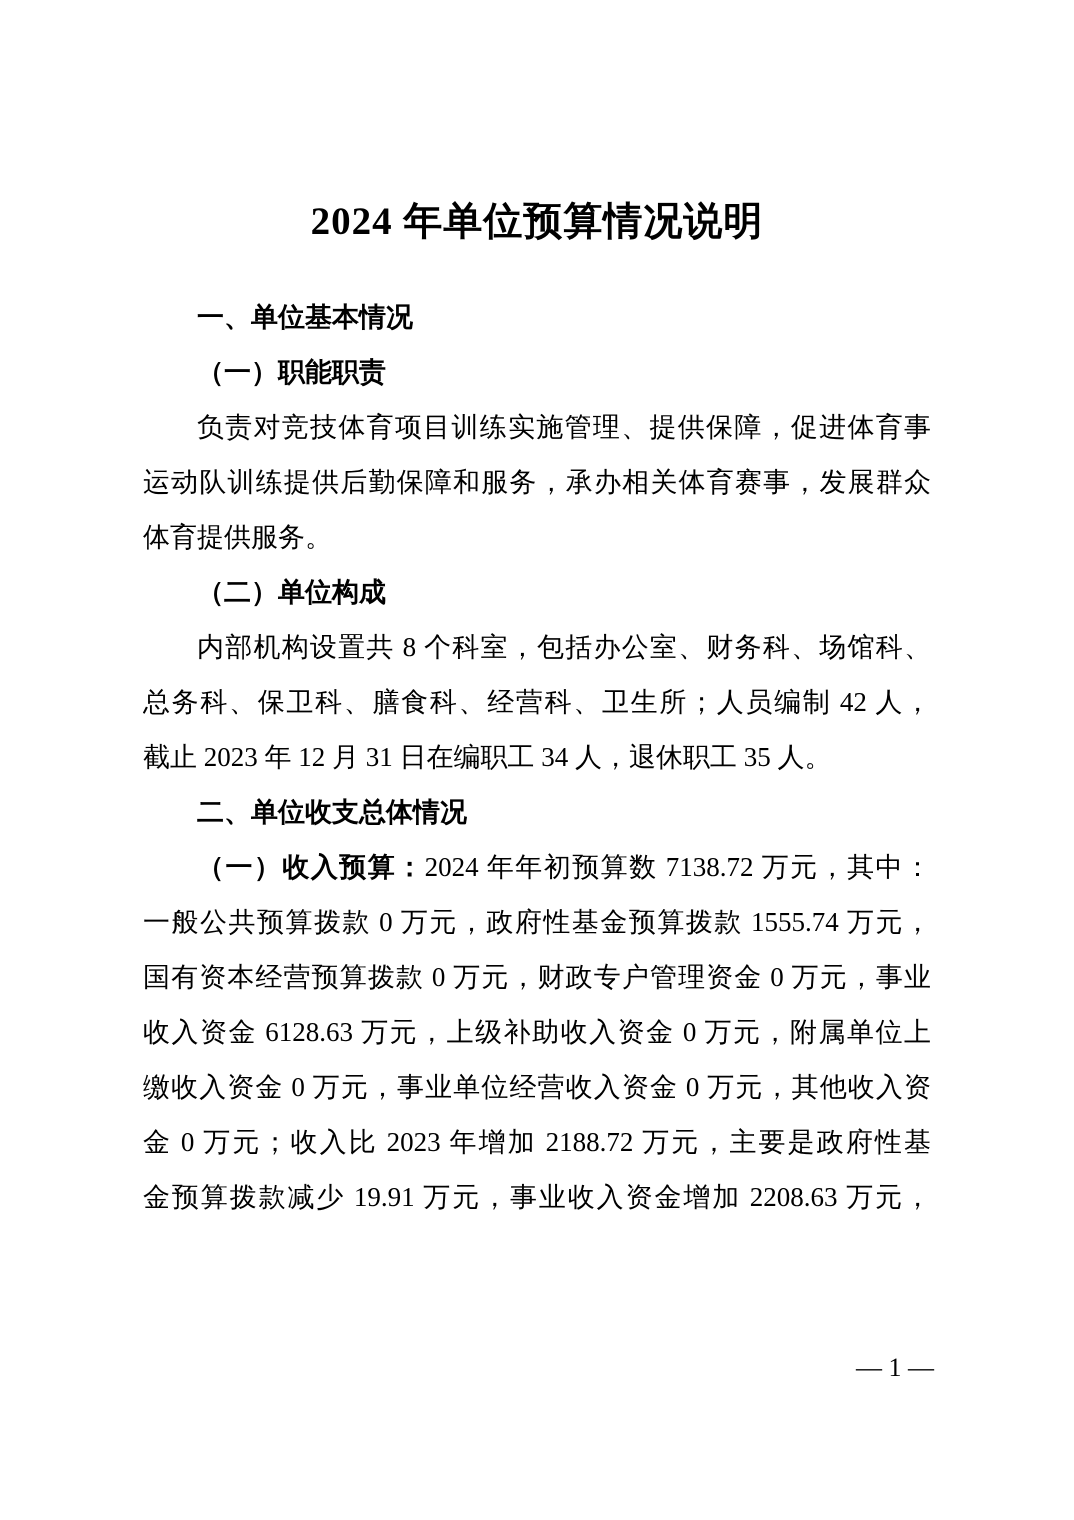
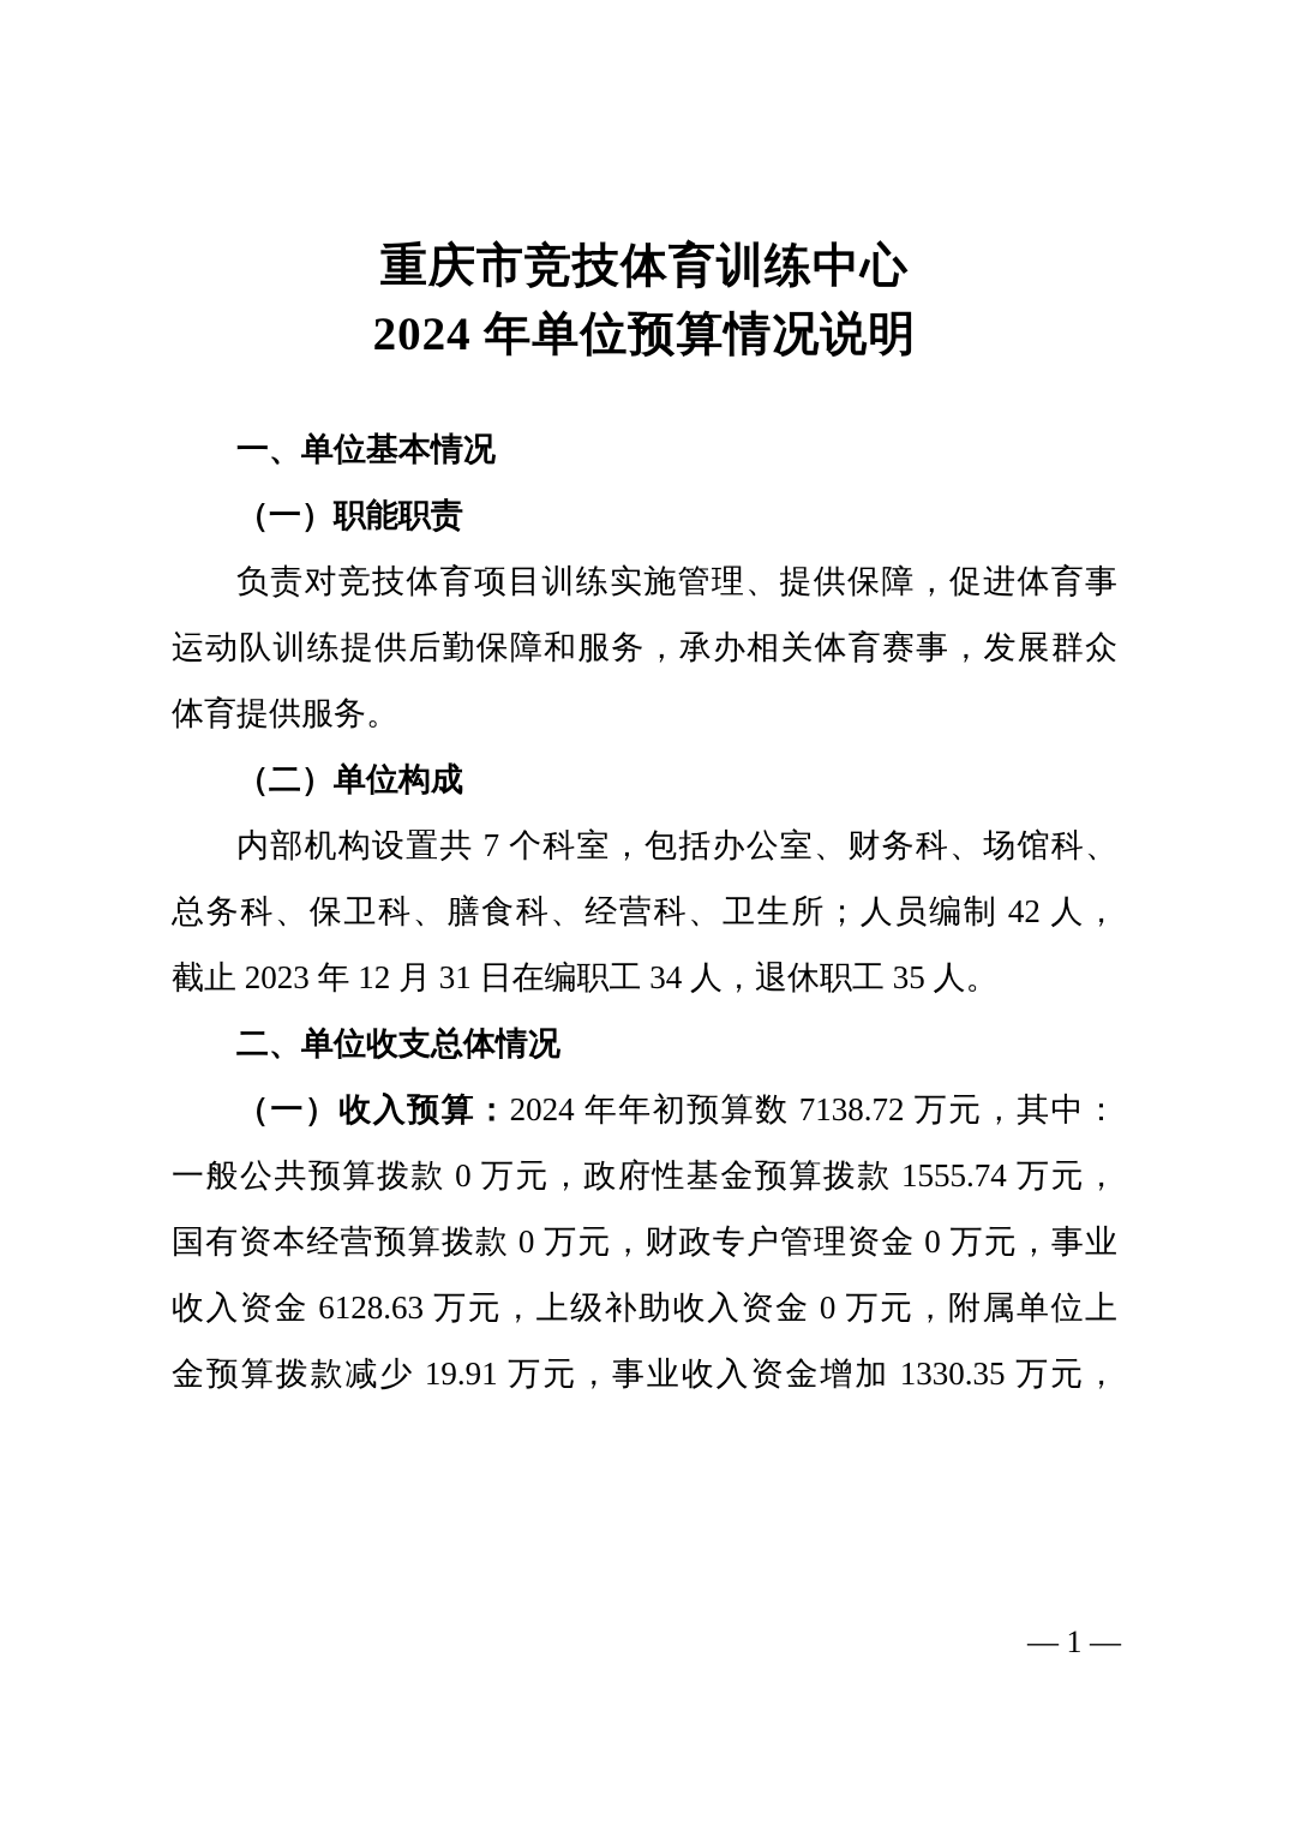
+ 重庆市竞技体育训练中心
  2024 年单位预算情况说明
  一、单位基本情况
  （一）职能职责
  负责对竞技体育项目训练实施管理、提供保障，促进体育事
  运动队训练提供后勤保障和服务，承办相关体育赛事，发展群众
  体育提供服务。
  （二）单位构成
- 内部机构设置共 8 个科室，包括办公室、财务科、场馆科、
+ 内部机构设置共 7 个科室，包括办公室、财务科、场馆科、
  总务科、保卫科、膳食科、经营科、卫生所；人员编制 42 人，
  截止 2023 年 12 月 31 日在编职工 34 人，退休职工 35 人。
  二、单位收支总体情况
  （一）收入预算：2024 年年初预算数 7138.72 万元，其中：
  一般公共预算拨款 0 万元，政府性基金预算拨款 1555.74 万元，
  国有资本经营预算拨款 0 万元，财政专户管理资金 0 万元，事业
  收入资金 6128.63 万元，上级补助收入资金 0 万元，附属单位上
- 缴收入资金 0 万元，事业单位经营收入资金 0 万元，其他收入资
- 金 0 万元；收入比 2023 年增加 2188.72 万元，主要是政府性基
- 金预算拨款减少 19.91 万元，事业收入资金增加 2208.63 万元，
+ 金预算拨款减少 19.91 万元，事业收入资金增加 1330.35 万元，
  — 1 —
